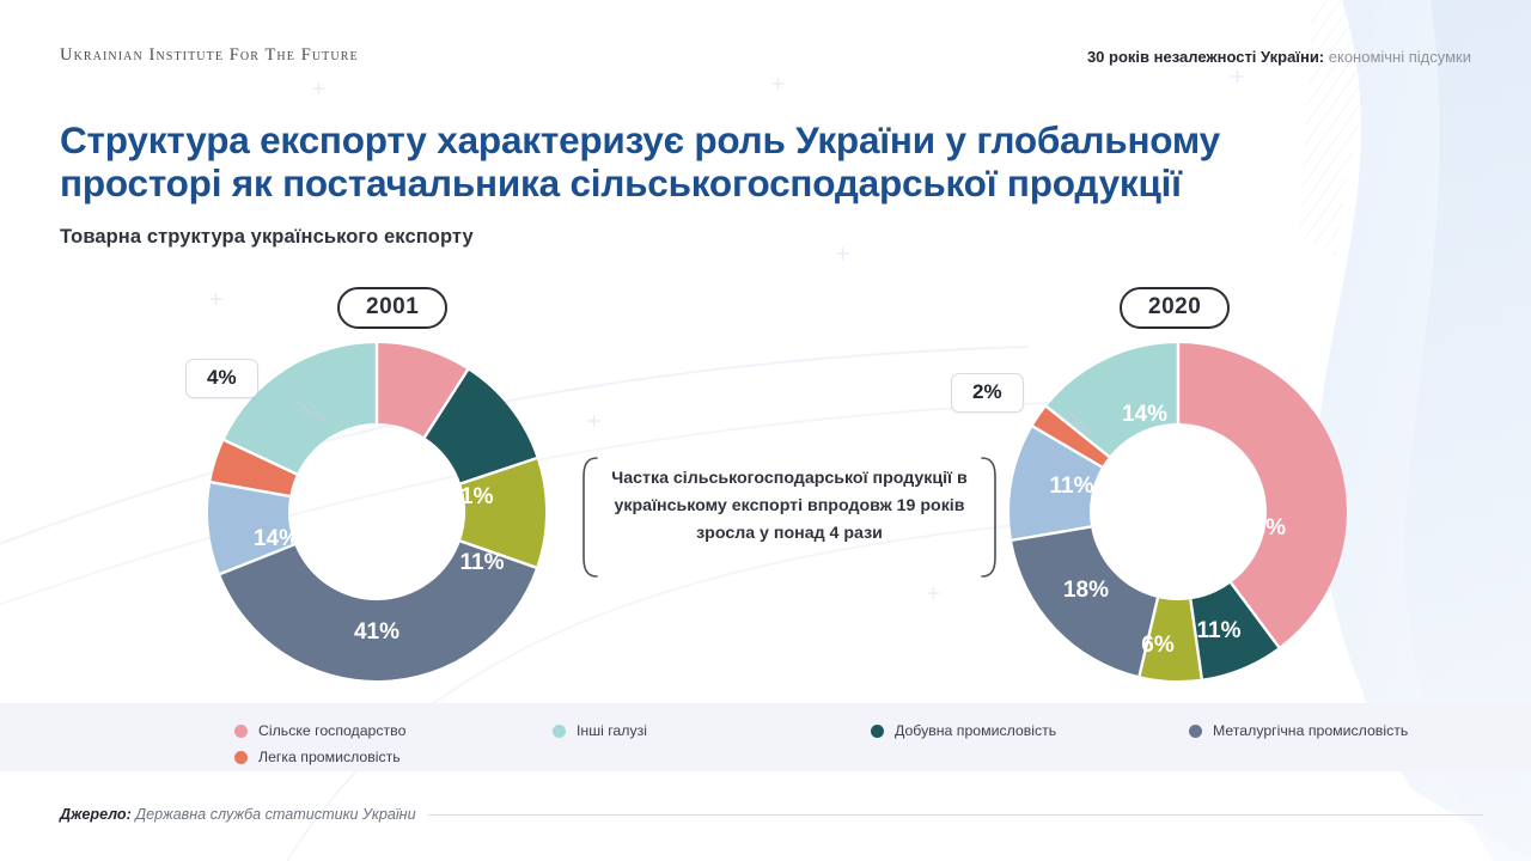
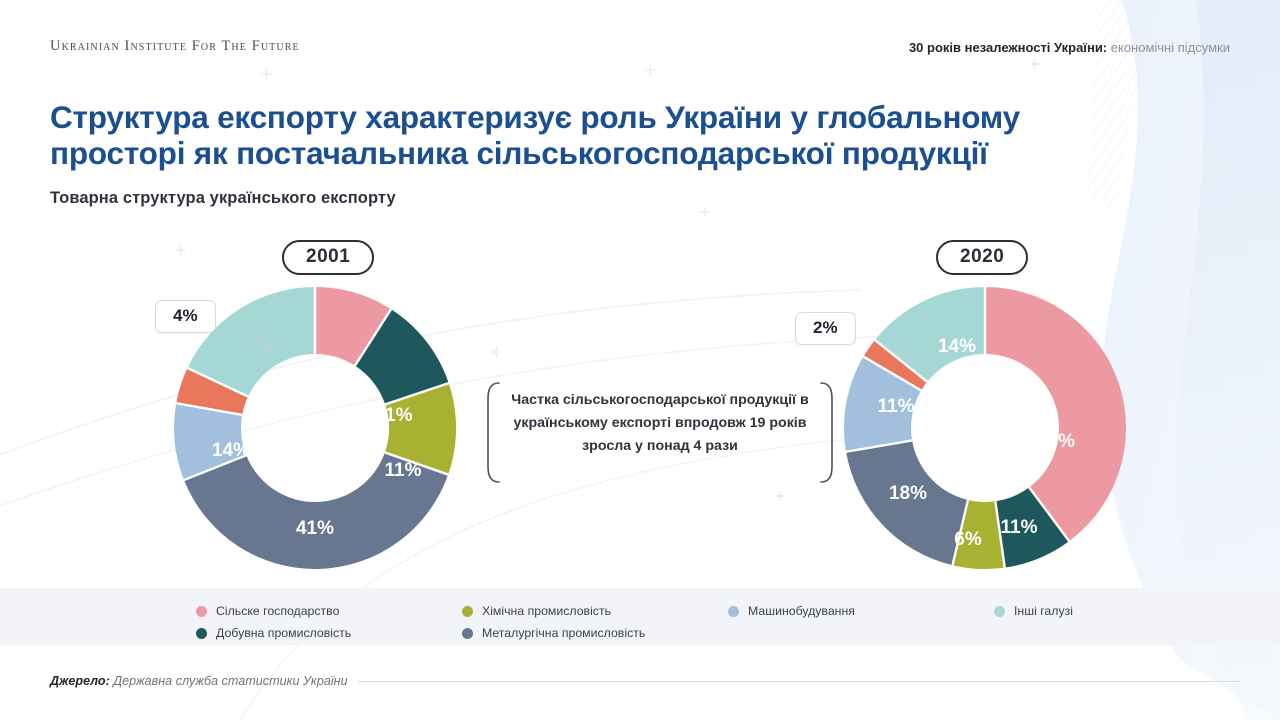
  Ukrainian Institute For The Future
  30 років незалежності України: економічні підсумки
  Структура експорту характеризує роль України у глобальному
  просторі як постачальника сільськогосподарської продукції
  Товарна структура українського експорту
  2001
  9%
  11%
  11%
  41%
  14%
  4%
  2020
  38%
  11%
  6%
  18%
  11%
  14%
  2%
  Частка сільськогосподарської продукції в українському експорті впродовж 19 років зросла у понад 4 рази
  Сільске господарство
+ Хімічна промисловість
+ Машинобудування
  Інші галузі
  Добувна промисловість
  Металургічна промисловість
- Легка промисловість
  Джерело: Державна служба статистики України
